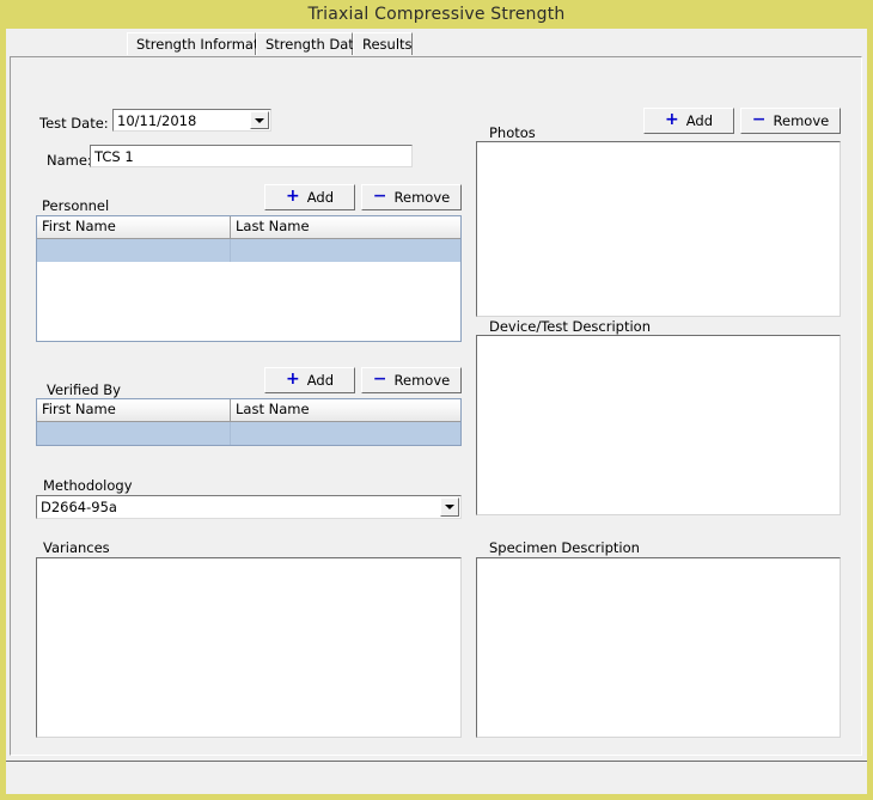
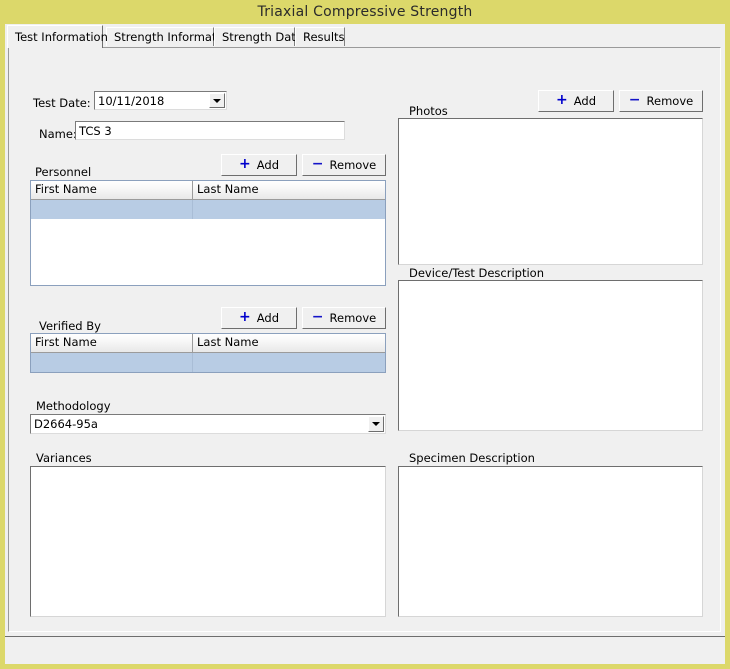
  Triaxial Compressive Strength
+ Test Information
  Strength Informa
  Strength Dat
  Results
  Test Date:
  10/11/2018
  Name
- TCS 1
+ TCS 3
  Personnel
  +
  Add
  −
  Remove
  First Name
  Last Name
  Verified By
  +
  Add
  −
  Remove
  First Name
  Last Name
  Methodology
  D2664-95a
  Variances
  Photos
  +
  Add
  −
  Remove
  Device/Test Description
  Specimen Description
